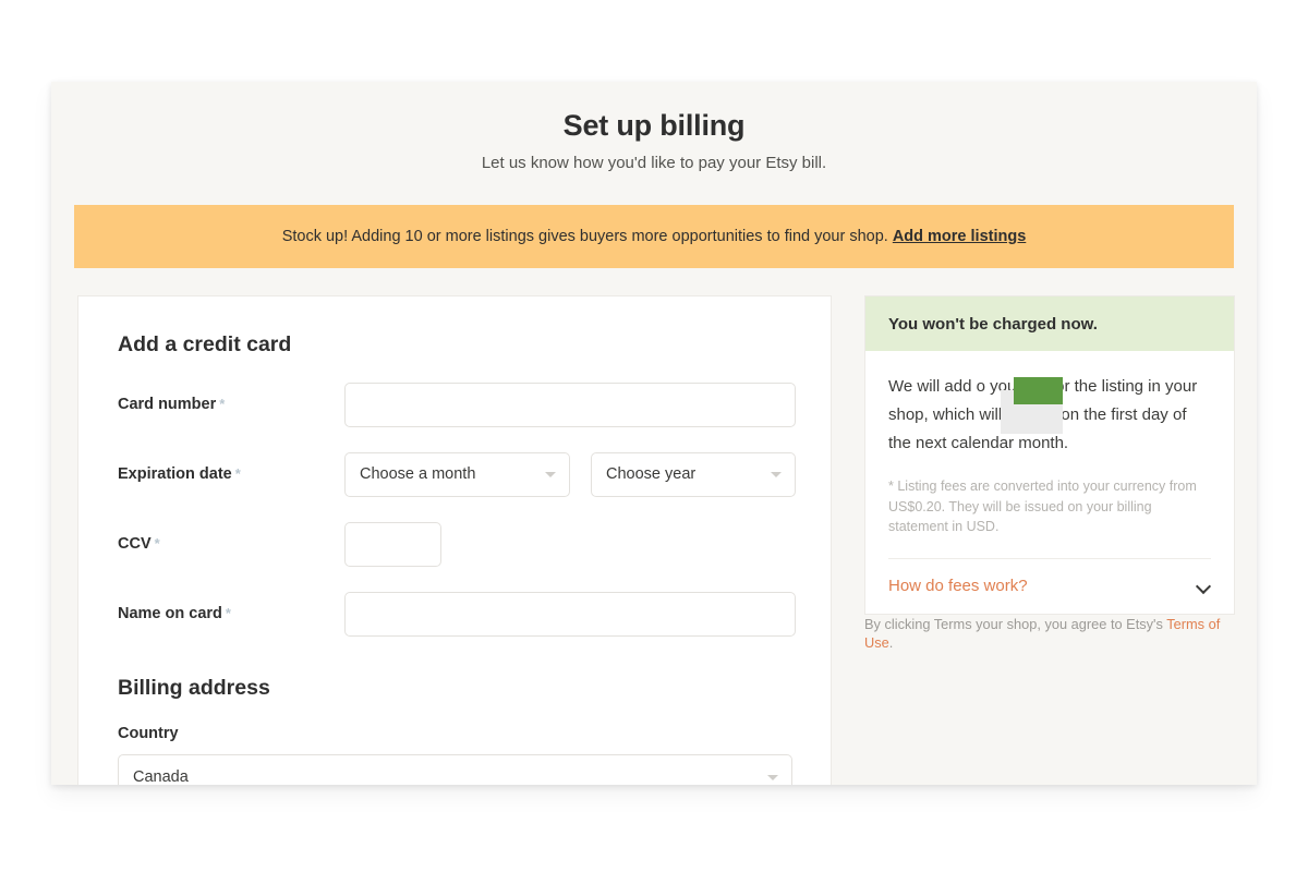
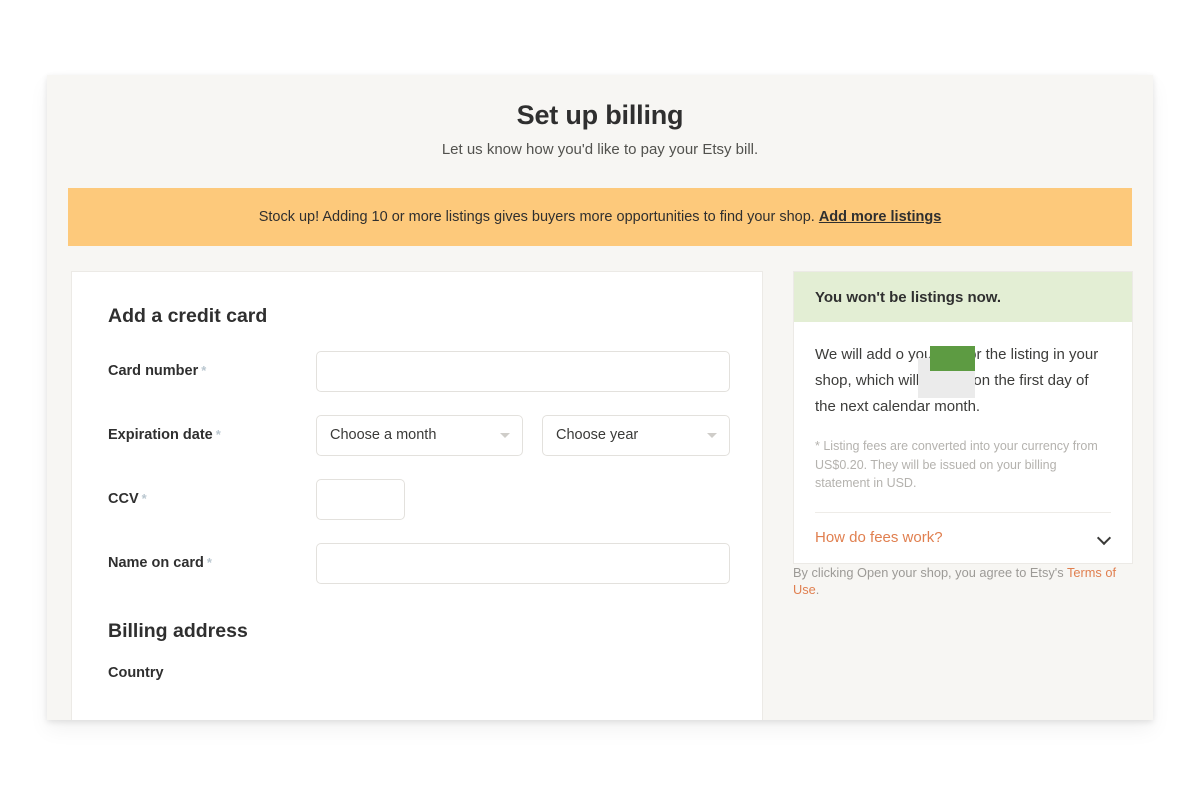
  Set up billing
  Let us know how you'd like to pay your Etsy bill.
  Stock up! Adding 10 or more listings gives buyers more opportunities to find your shop.
  Add more listings
  Add a credit card
  Card number *
  Expiration date *
  Choose a month
  Choose year
  CCV *
  Name on card *
  Billing address
  Country
- Canada
- You won't be charged now.
+ You won't be listings now.
  We will add o your the listing in your shop, which wil on the first day of the next calendar month.
  * Listing fees are converted into your currency from US$0.20. They will be issued on your billing statement in USD.
  How do fees work?
- By clicking Terms your shop, you agree to Etsy's Terms of Use.
+ By clicking Open your shop, you agree to Etsy's Terms of Use.
